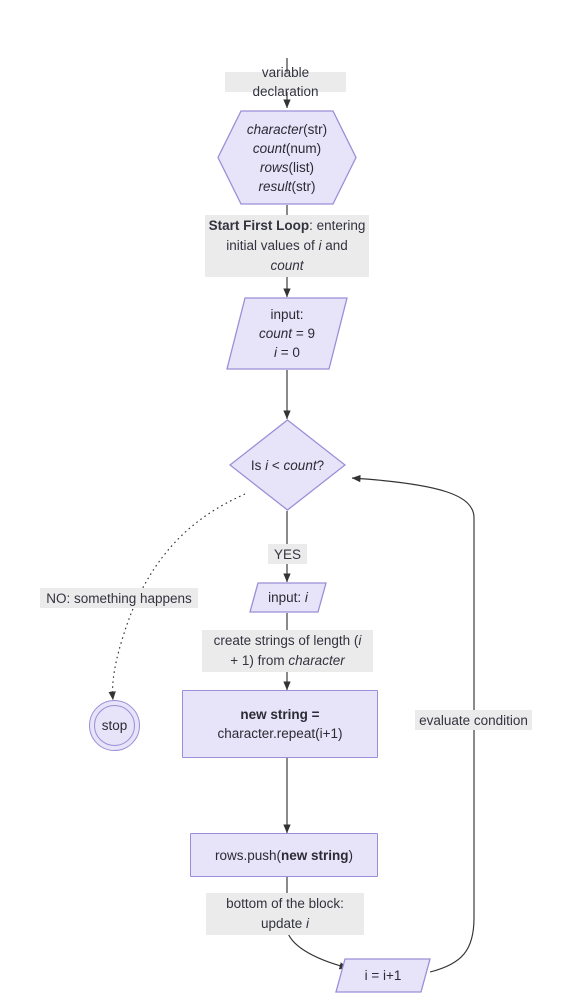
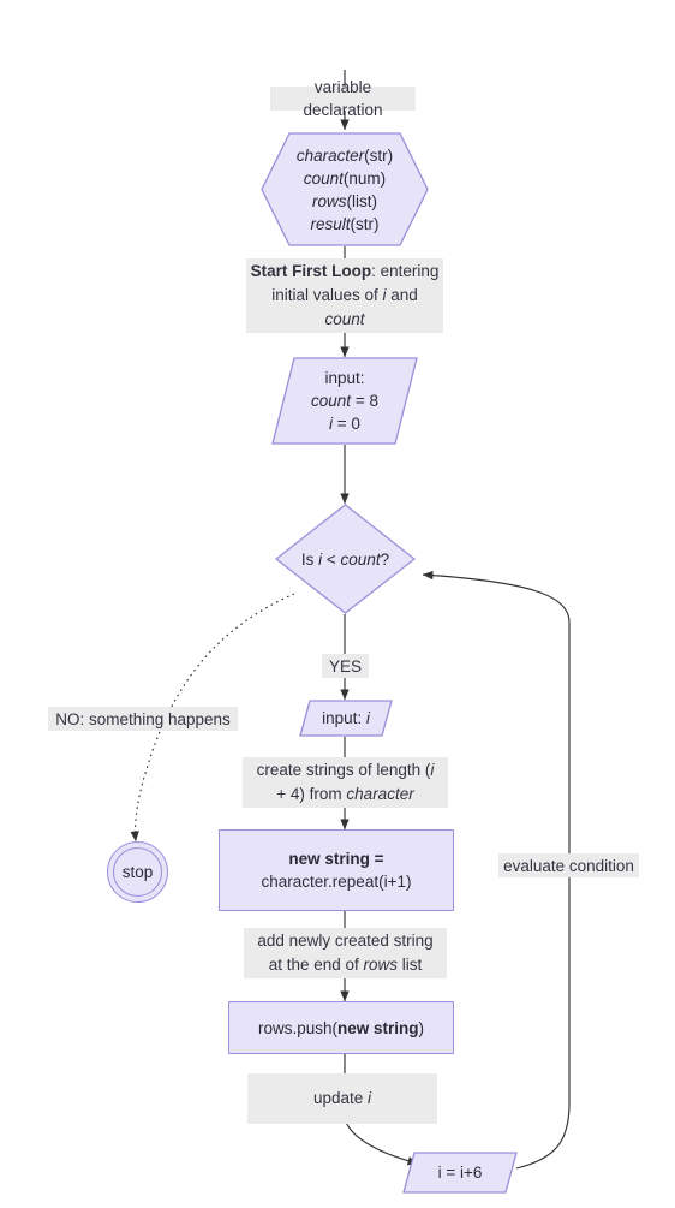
  variable declaration
  character(str)
  count(num)
  rows(list)
  result(str)
  Start First Loop: entering
  initial values of i and
  count
  input:
- count = 9
+ count = 8
  i = 0
  Is i < count?
  YES
  NO: something happens
  input: i
  create strings of length (i
- + 1) from character
+ + 4) from character
  stop
  new string =
  character.repeat(i+1)
  evaluate condition
+ add newly created string
+ at the end of rows list
  rows.push(new string)
- bottom of the block:
  update i
- i = i+1
+ i = i+6
